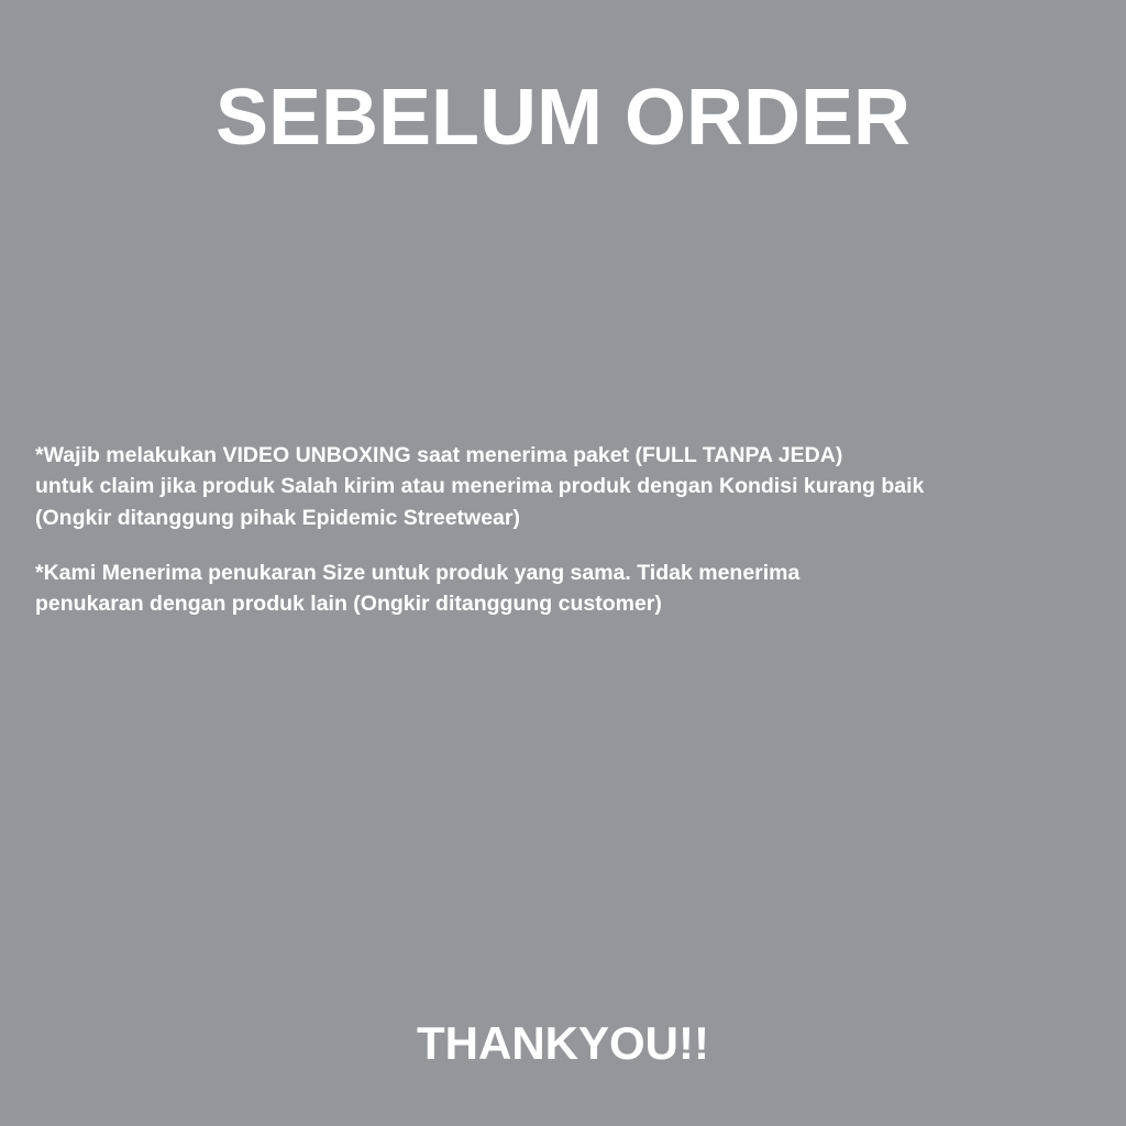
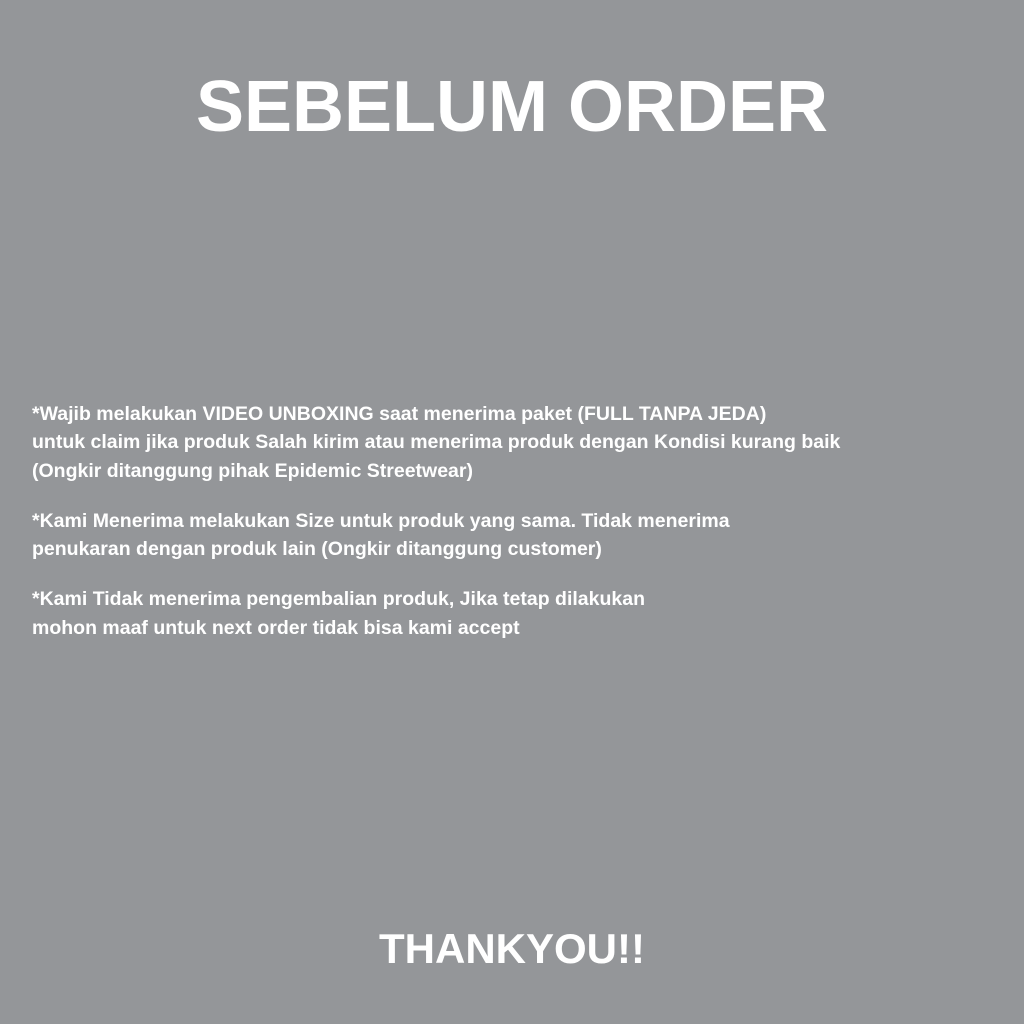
  SEBELUM ORDER
  *Wajib melakukan VIDEO UNBOXING saat menerima paket (FULL TANPA JEDA)
  untuk claim jika produk Salah kirim atau menerima produk dengan Kondisi kurang baik
  (Ongkir ditanggung pihak Epidemic Streetwear)
- *Kami Menerima penukaran Size untuk produk yang sama. Tidak menerima
+ *Kami Menerima melakukan Size untuk produk yang sama. Tidak menerima
  penukaran dengan produk lain (Ongkir ditanggung customer)
+ *Kami Tidak menerima pengembalian produk, Jika tetap dilakukan
+ mohon maaf untuk next order tidak bisa kami accept
  THANKYOU!!
